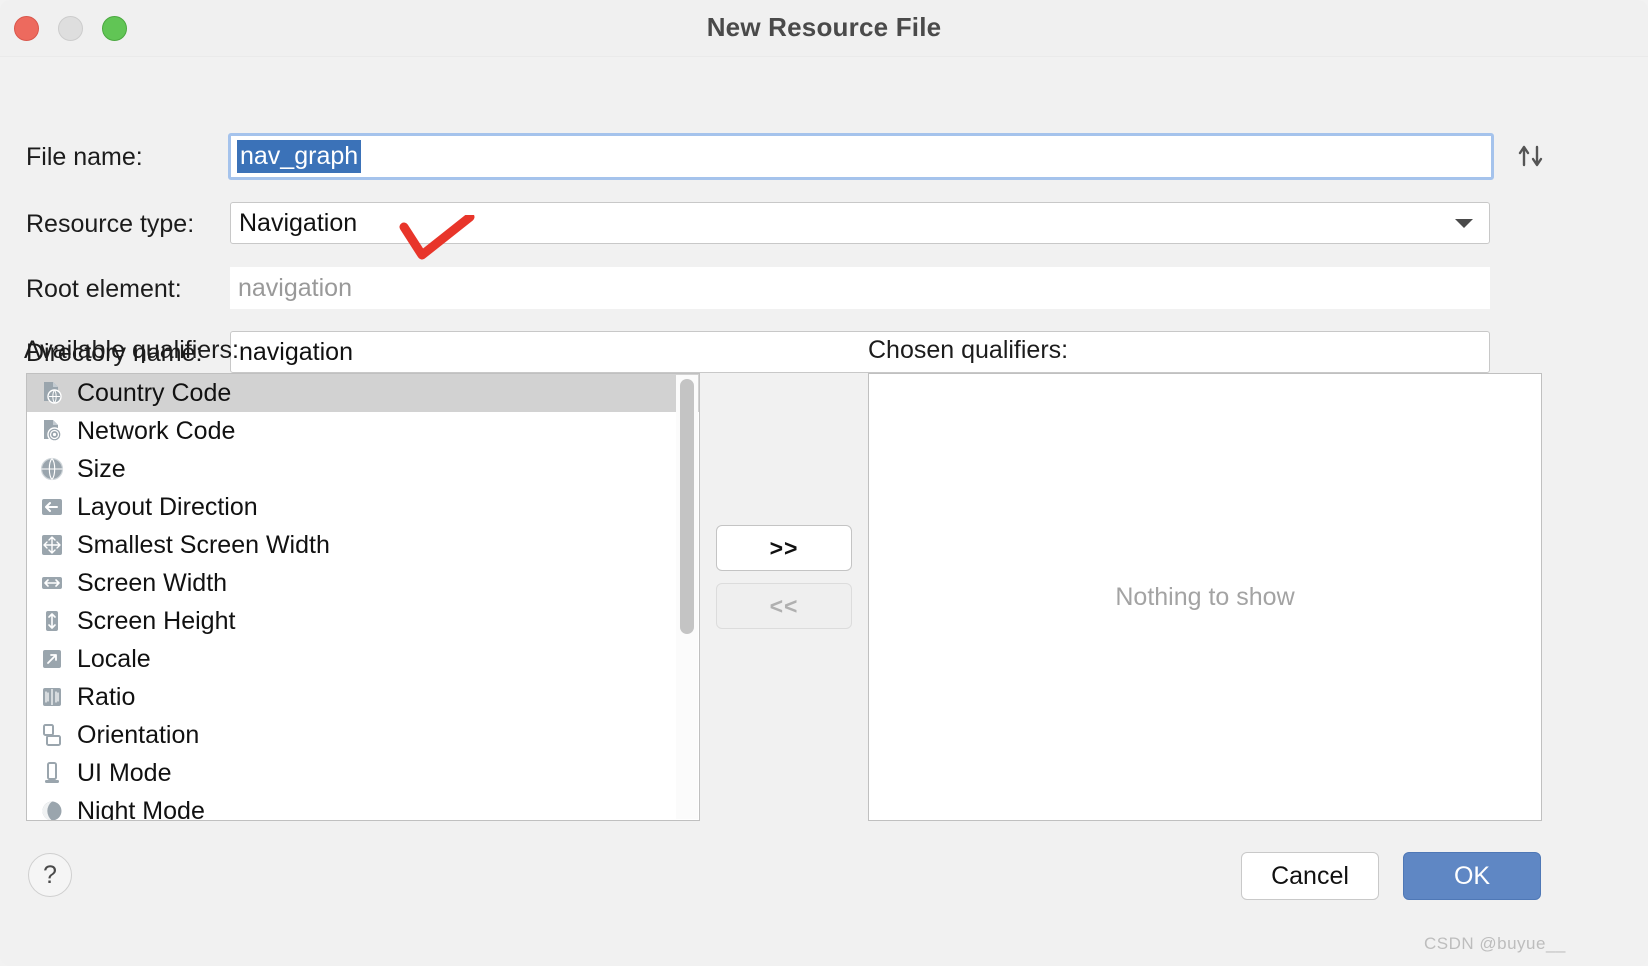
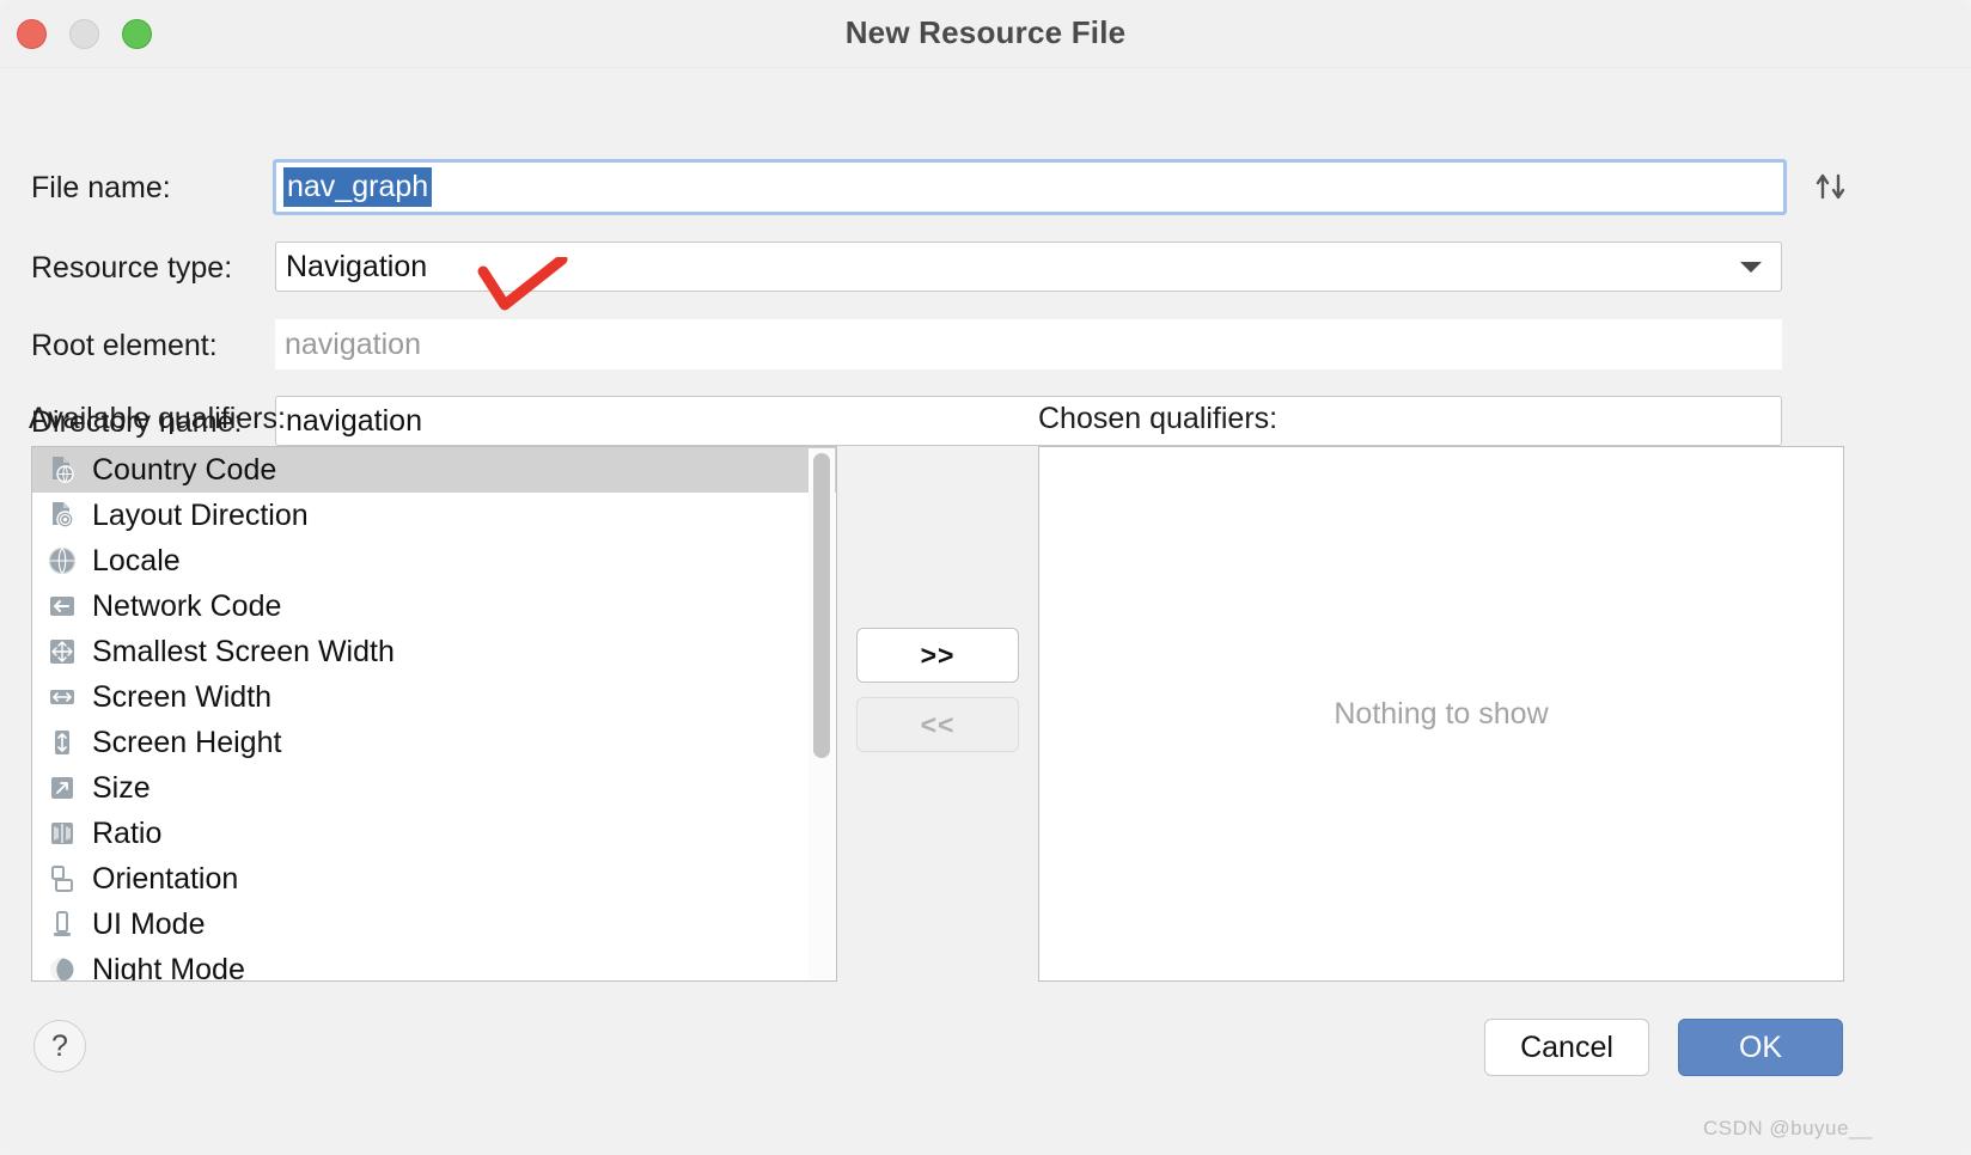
  New Resource File
  File name:
  nav_graph
  Resource type:
  Navigation
  Root element:
  navigation
  Directory name:
  navigation
  Available qualifiers:
  Chosen qualifiers:
  Country Code
- Network Code
+ Layout Direction
- Size
+ Locale
- Layout Direction
+ Network Code
  Smallest Screen Width
  Screen Width
  Screen Height
- Locale
+ Size
  Ratio
  Orientation
  UI Mode
  Night Mode
  >>
  <<
  Nothing to show
  ?
  Cancel
  OK
  CSDN @buyue__
